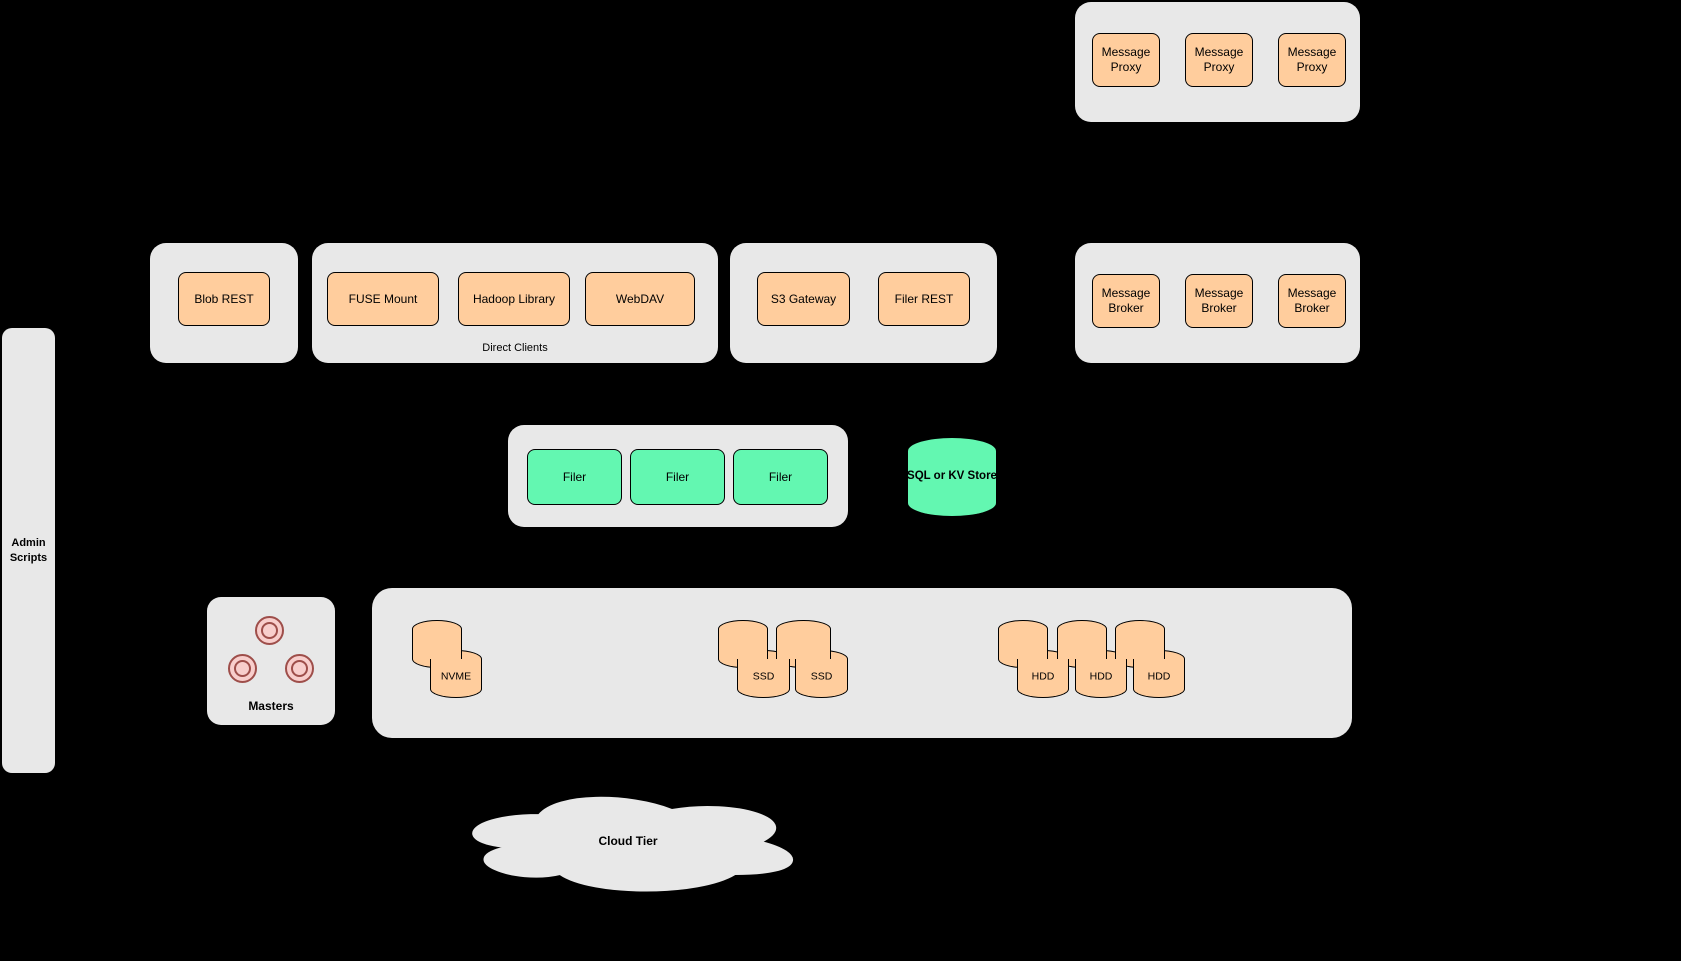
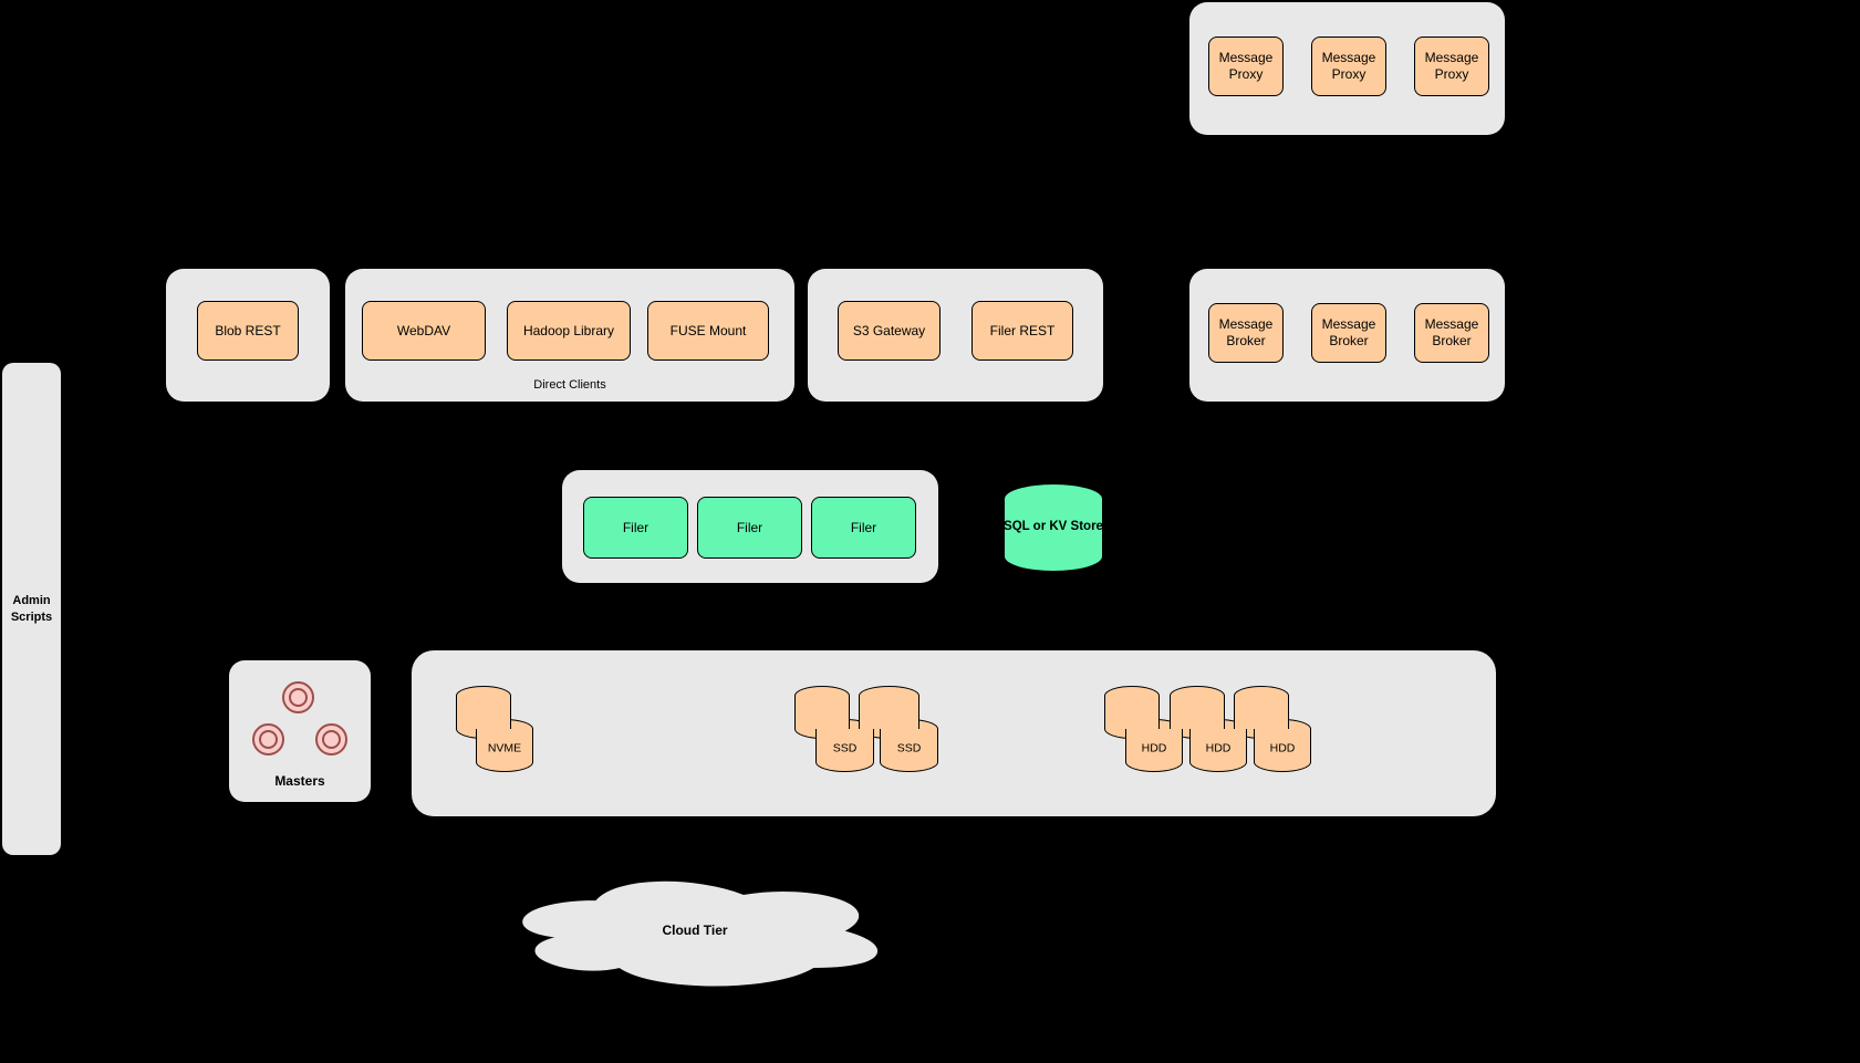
  Message Proxy
  Message Proxy
  Message Proxy
  Blob REST
- FUSE Mount
+ WebDAV
  Hadoop Library
- WebDAV
+ FUSE Mount
  Direct Clients
  S3 Gateway
  Filer REST
  Message Broker
  Message Broker
  Message Broker
  Filer
  Filer
  Filer
  SQL or KV Store
  Admin Scripts
  Masters
  NVME
  SSD
  SSD
  HDD
  HDD
  HDD
  Cloud Tier
